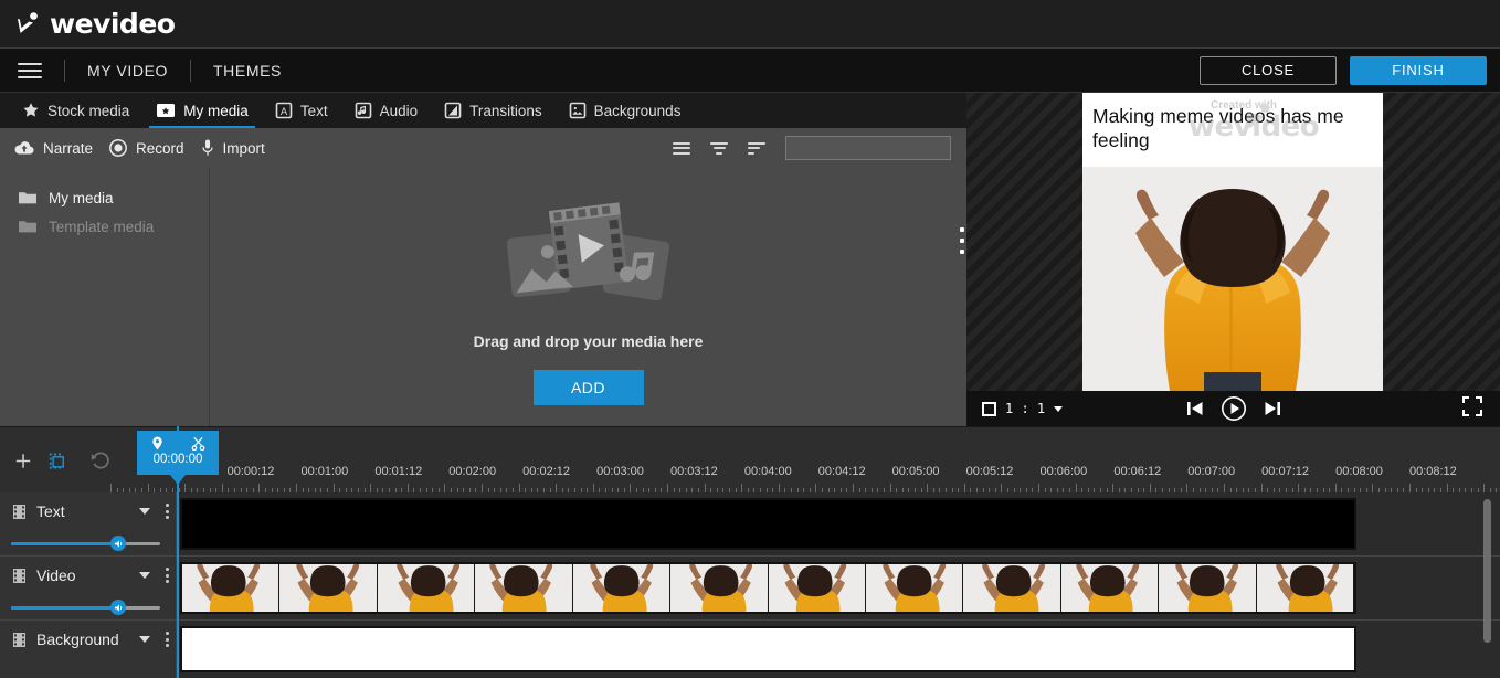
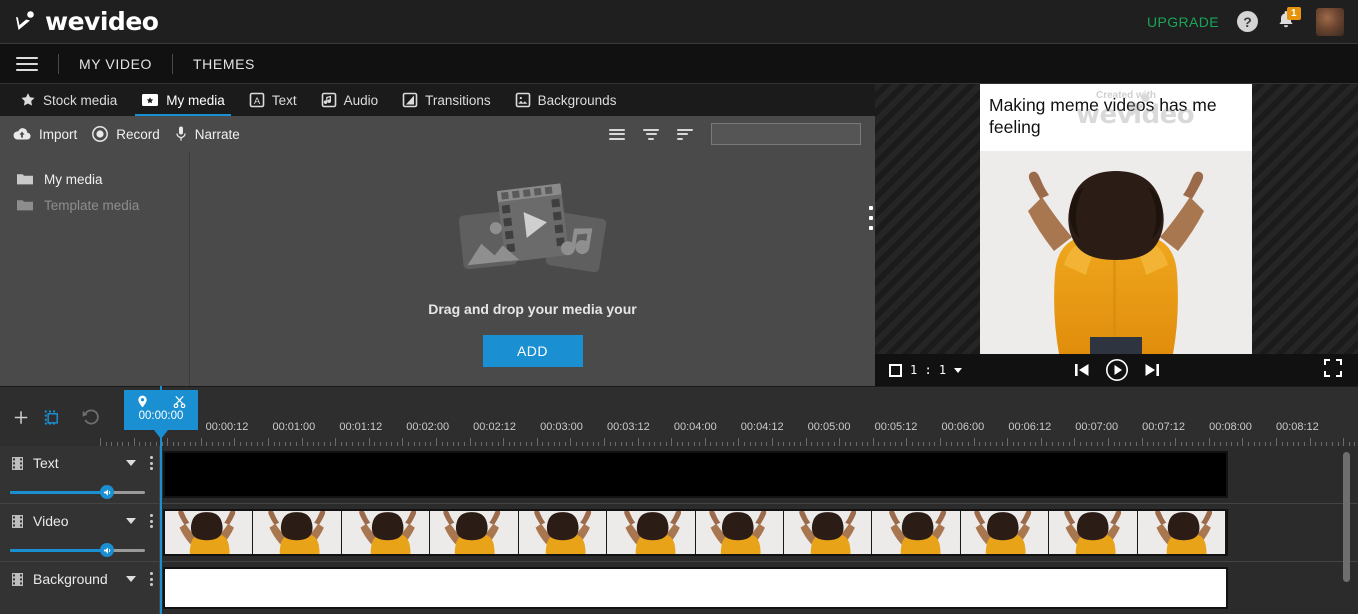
  wevideo
+ UPGRADE
+ ?
+ 1
  MY VIDEO
  THEMES
- CLOSE
- FINISH
  Stock media
  My media
  A
  Text
  Audio
  Transitions
  Backgrounds
- Narrate
+ Import
  Record
- Import
+ Narrate
  My media
  Template media
- Drag and drop your media here
+ Drag and drop your media your
  ADD
  Making meme videos has me feeling
  Created with
  wevideo
  1 : 1
  00:00:12
  00:01:00
  00:01:12
  00:02:00
  00:02:12
  00:03:00
  00:03:12
  00:04:00
  00:04:12
  00:05:00
  00:05:12
  00:06:00
  00:06:12
  00:07:00
  00:07:12
  00:08:00
  00:08:12
  00:00:00
  Text
  Video
  Background
